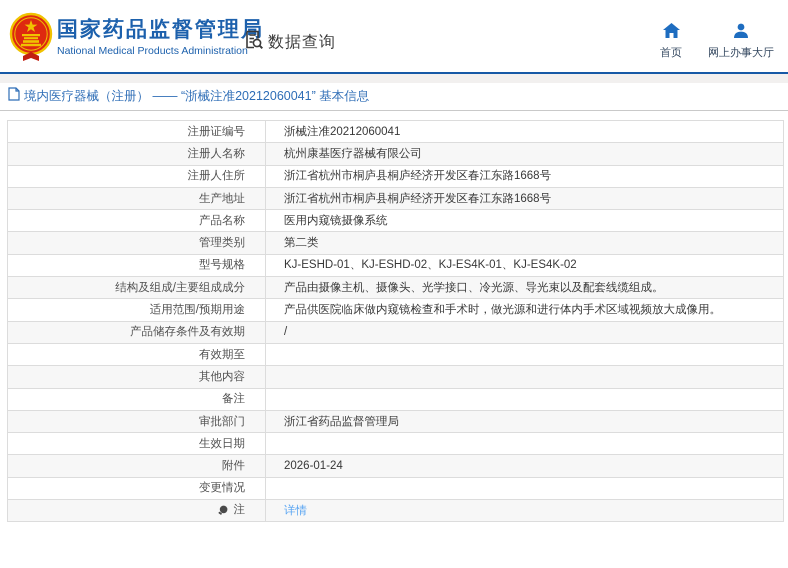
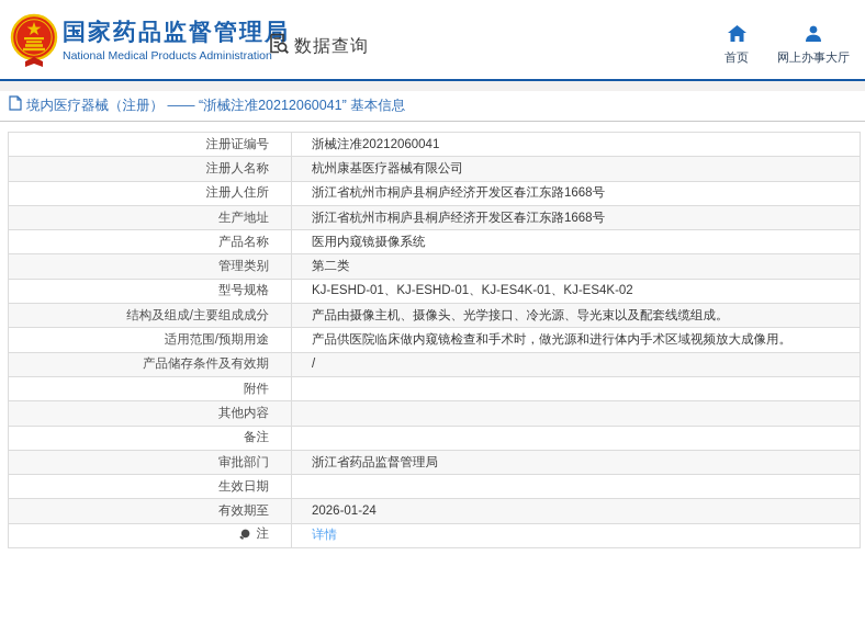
  国家药品监督管理局
  National Medical Products Administration
  数据查询
  首页
  网上办事大厅
  境内医疗器械（注册） —— “浙械注准20212060041” 基本信息
  注册证编号	浙械注准20212060041
  注册人名称	杭州康基医疗器械有限公司
  注册人住所	浙江省杭州市桐庐县桐庐经济开发区春江东路1668号
  生产地址	浙江省杭州市桐庐县桐庐经济开发区春江东路1668号
  产品名称	医用内窥镜摄像系统
  管理类别	第二类
- 型号规格	KJ-ESHD-01、KJ-ESHD-02、KJ-ES4K-01、KJ-ES4K-02
+ 型号规格	KJ-ESHD-01、KJ-ESHD-01、KJ-ES4K-01、KJ-ES4K-02
  结构及组成/主要组成成分	产品由摄像主机、摄像头、光学接口、冷光源、导光束以及配套线缆组成。
  适用范围/预期用途	产品供医院临床做内窥镜检查和手术时，做光源和进行体内手术区域视频放大成像用。
  产品储存条件及有效期	/
- 有效期至
+ 附件
  其他内容
  备注
  审批部门	浙江省药品监督管理局
  生效日期
- 附件	2026-01-24
+ 有效期至	2026-01-24
- 变更情况
  注	详情
